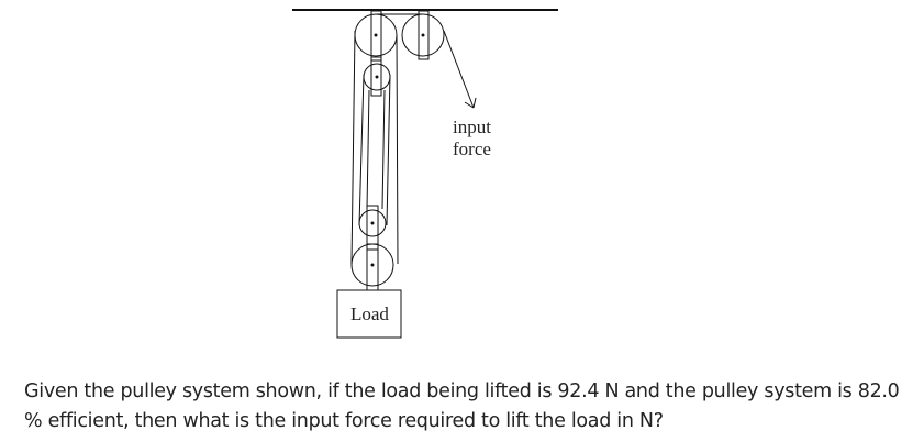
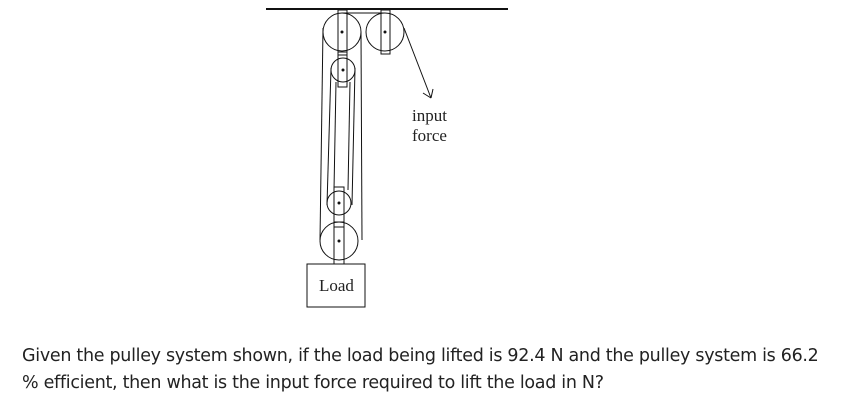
  input
  force
  Load
- Given the pulley system shown, if the load being lifted is 92.4 N and the pulley system is 82.0 % efficient, then what is the input force required to lift the load in N?
+ Given the pulley system shown, if the load being lifted is 92.4 N and the pulley system is 66.2 % efficient, then what is the input force required to lift the load in N?
